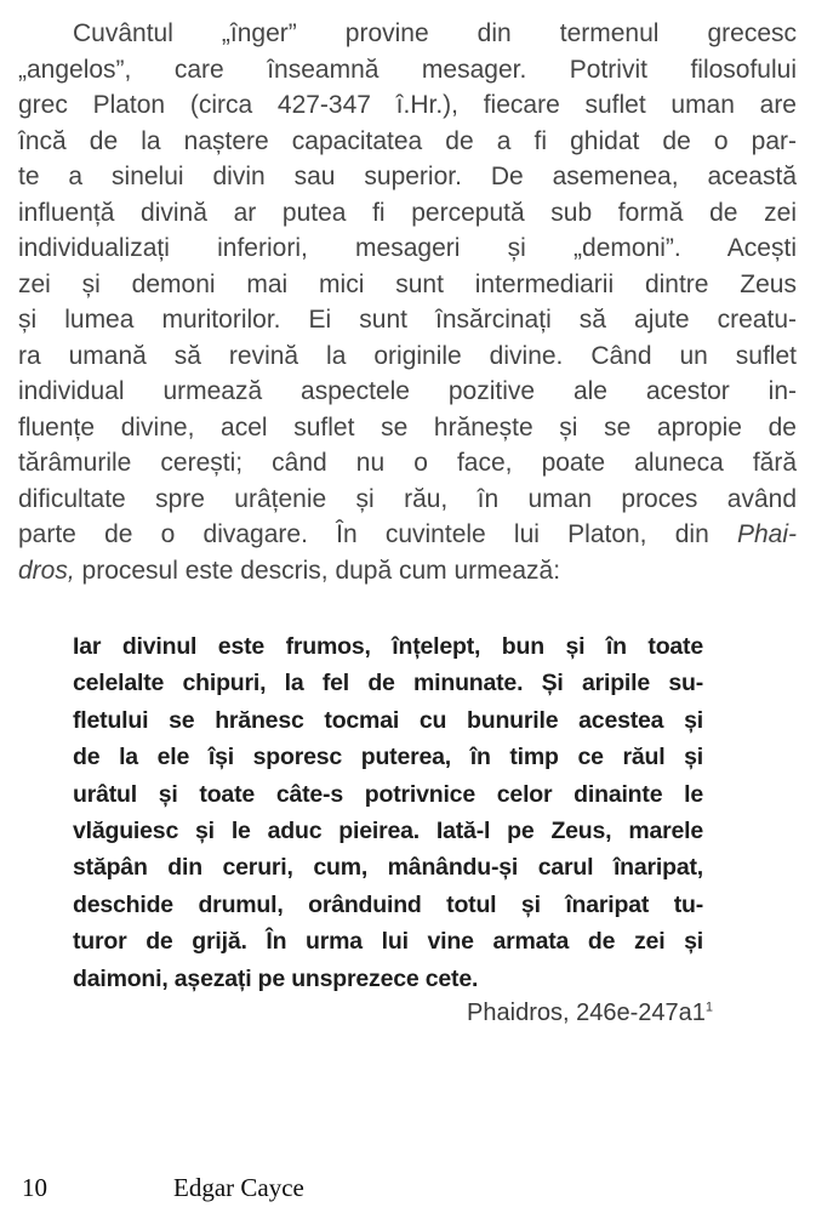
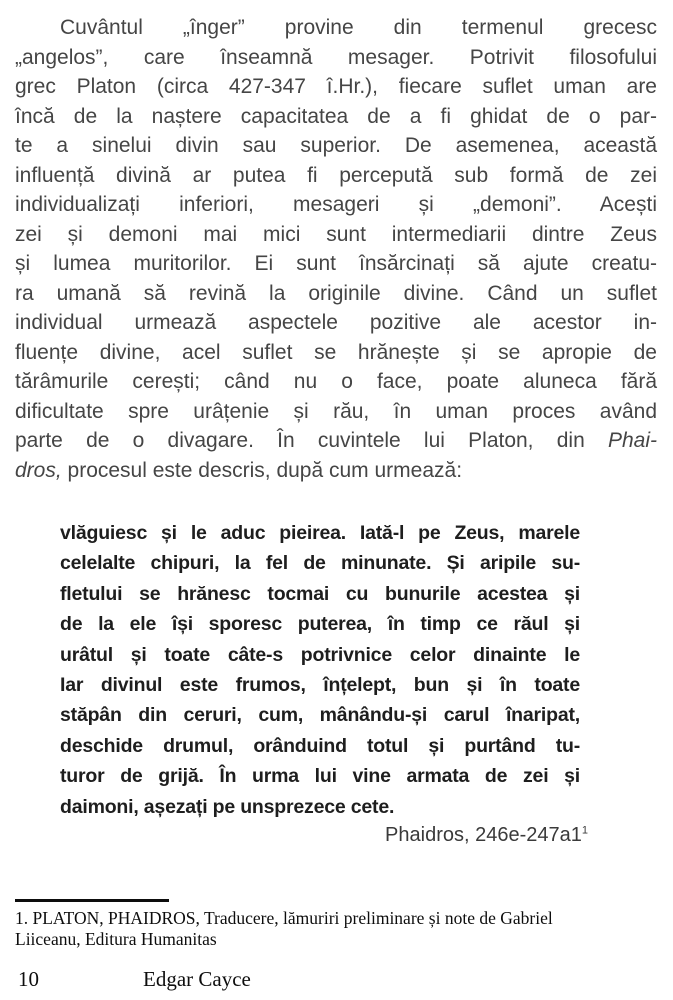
  Cuvântul „înger” provine din termenul grecesc
  „angelos”, care înseamnă mesager. Potrivit filosofului
  grec Platon (circa 427-347 î.Hr.), fiecare suflet uman are
  încă de la naștere capacitatea de a fi ghidat de o par-
  te a sinelui divin sau superior. De asemenea, această
  influență divină ar putea fi percepută sub formă de zei
  individualizați inferiori, mesageri și „demoni”. Acești
  zei și demoni mai mici sunt intermediarii dintre Zeus
  și lumea muritorilor. Ei sunt însărcinați să ajute creatu-
  ra umană să revină la originile divine. Când un suflet
  individual urmează aspectele pozitive ale acestor in-
  fluențe divine, acel suflet se hrănește și se apropie de
  tărâmurile cerești; când nu o face, poate aluneca fără
  dificultate spre urâțenie și rău, în uman proces având
  parte de o divagare. În cuvintele lui Platon, din Phai-
  dros, procesul este descris, după cum urmează:
- Iar divinul este frumos, înțelept, bun și în toate
+ vlăguiesc și le aduc pieirea. Iată-l pe Zeus, marele
  celelalte chipuri, la fel de minunate. Și aripile su-
  fletului se hrănesc tocmai cu bunurile acestea și
  de la ele își sporesc puterea, în timp ce răul și
  urâtul și toate câte-s potrivnice celor dinainte le
- vlăguiesc și le aduc pieirea. Iată-l pe Zeus, marele
+ Iar divinul este frumos, înțelept, bun și în toate
  stăpân din ceruri, cum, mânându-și carul înaripat,
- deschide drumul, orânduind totul și înaripat tu-
+ deschide drumul, orânduind totul și purtând tu-
  turor de grijă. În urma lui vine armata de zei și
  daimoni, așezați pe unsprezece cete.
  Phaidros, 246e-247a11
+ 1. PLATON, PHAIDROS, Traducere, lămuriri preliminare și note de Gabriel
+ Liiceanu, Editura Humanitas
  10 Edgar Cayce
